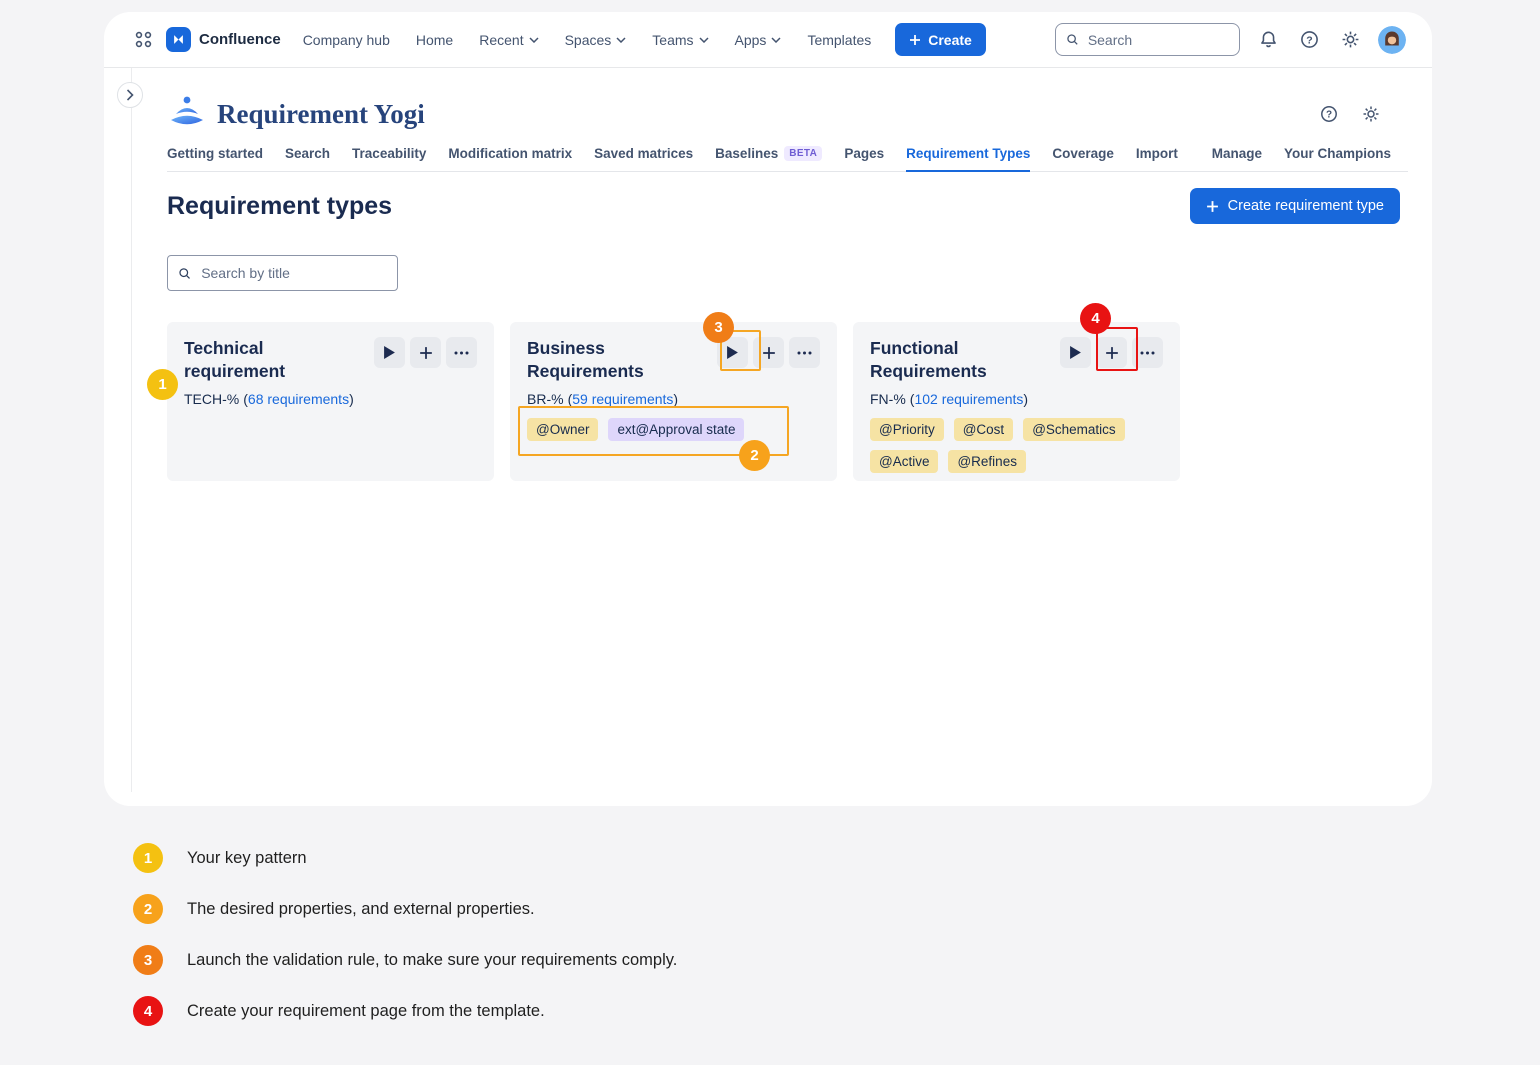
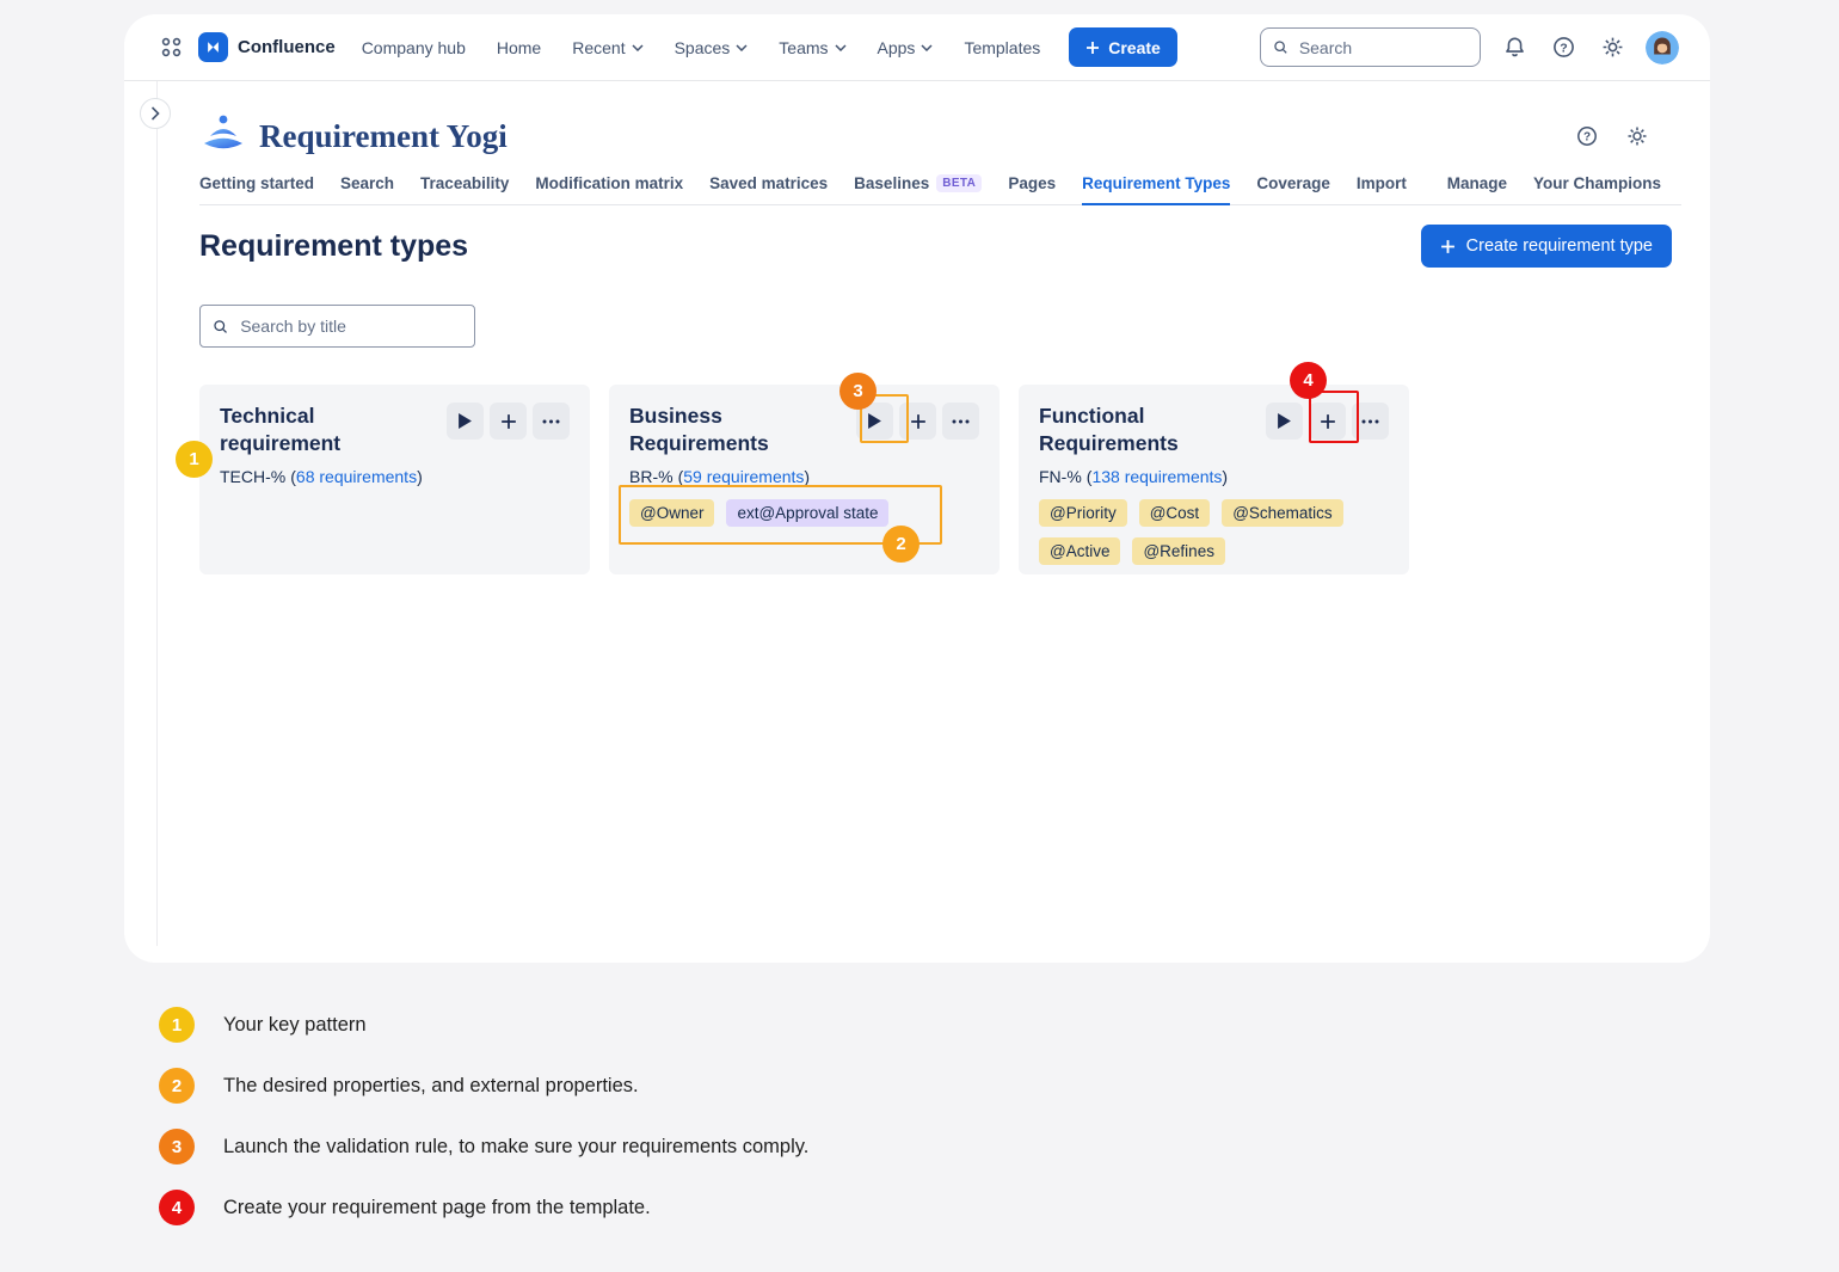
  Confluence
  Company hub
  Home
  Recent
  Spaces
  Teams
  Apps
  Templates
  Create
  Search
  ?
  Requirement Yogi
  ?
  Getting started
  Search
  Traceability
  Modification matrix
  Saved matrices
  Baselines
  BETA
  Pages
  Requirement Types
  Coverage
  Import
  Manage
  Your Champions
  Requirement types
  Create requirement type
  Search by title
  Technical requirement
  TECH-% 68 requirements
  Business Requirements
  BR-% 59 requirements
  @Owner
  ext@Approval state
  Functional Requirements
- FN-% 102 requirements
+ FN-% 138 requirements
  @Priority
  @Cost
  @Schematics
  @Active
  @Refines
  1
  2
  3
  4
  1
  Your key pattern
  2
  The desired properties, and external properties.
  3
  Launch the validation rule, to make sure your requirements comply.
  4
  Create your requirement page from the template.
